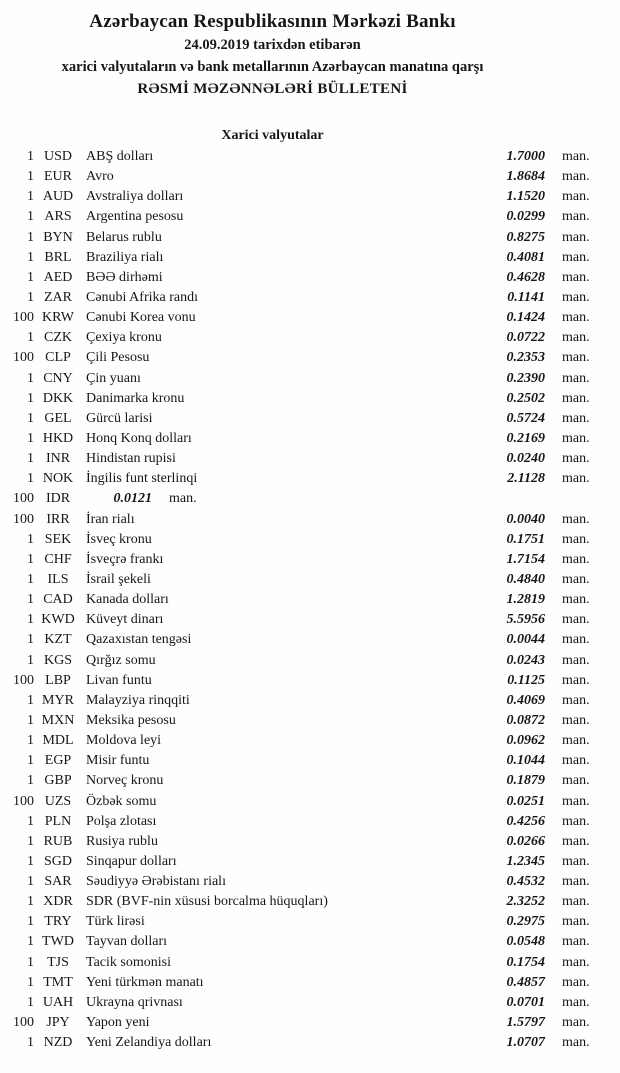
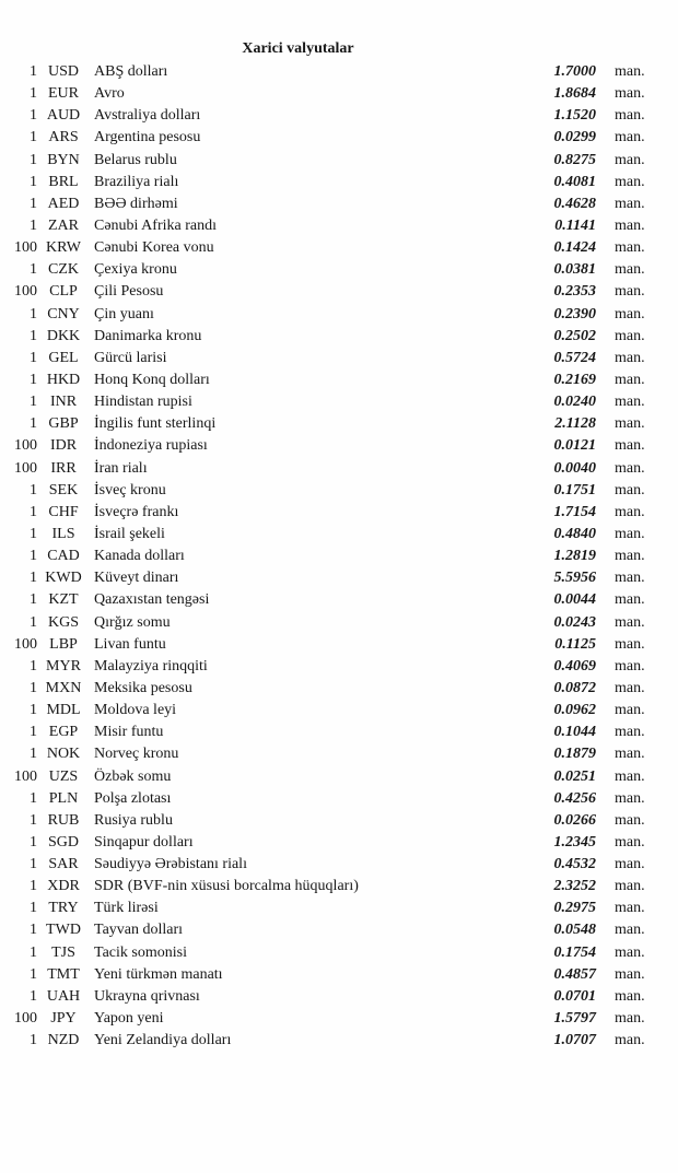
- Azərbaycan Respublikasının Mərkəzi Bankı
- 24.09.2019 tarixdən etibarən
- xarici valyutaların və bank metallarının Azərbaycan manatına qarşı
- RƏSMİ MƏZƏNNƏLƏRİ BÜLLETENİ
  Xarici valyutalar
  1
  USD
  ABŞ dolları
  1.7000
  man.
  1
  EUR
  Avro
  1.8684
  man.
  1
  AUD
  Avstraliya dolları
  1.1520
  man.
  1
  ARS
  Argentina pesosu
  0.0299
  man.
  1
  BYN
  Belarus rublu
  0.8275
  man.
  1
  BRL
  Braziliya rialı
  0.4081
  man.
  1
  AED
  BƏƏ dirhəmi
  0.4628
  man.
  1
  ZAR
  Cənubi Afrika randı
  0.1141
  man.
  100
  KRW
  Cənubi Korea vonu
  0.1424
  man.
  1
  CZK
  Çexiya kronu
- 0.0722
+ 0.0381
  man.
  100
  CLP
  Çili Pesosu
  0.2353
  man.
  1
  CNY
  Çin yuanı
  0.2390
  man.
  1
  DKK
  Danimarka kronu
  0.2502
  man.
  1
  GEL
  Gürcü larisi
  0.5724
  man.
  1
  HKD
  Honq Konq dolları
  0.2169
  man.
  1
  INR
  Hindistan rupisi
  0.0240
  man.
  1
- NOK
+ GBP
  İngilis funt sterlinqi
  2.1128
  man.
  100
  IDR
+ İndoneziya rupiası
  0.0121
  man.
  100
  IRR
  İran rialı
  0.0040
  man.
  1
  SEK
  İsveç kronu
  0.1751
  man.
  1
  CHF
  İsveçrə frankı
  1.7154
  man.
  1
  ILS
  İsrail şekeli
  0.4840
  man.
  1
  CAD
  Kanada dolları
  1.2819
  man.
  1
  KWD
  Küveyt dinarı
  5.5956
  man.
  1
  KZT
  Qazaxıstan tengəsi
  0.0044
  man.
  1
  KGS
  Qırğız somu
  0.0243
  man.
  100
  LBP
  Livan funtu
  0.1125
  man.
  1
  MYR
  Malayziya rinqqiti
  0.4069
  man.
  1
  MXN
  Meksika pesosu
  0.0872
  man.
  1
  MDL
  Moldova leyi
  0.0962
  man.
  1
  EGP
  Misir funtu
  0.1044
  man.
  1
- GBP
+ NOK
  Norveç kronu
  0.1879
  man.
  100
  UZS
  Özbək somu
  0.0251
  man.
  1
  PLN
  Polşa zlotası
  0.4256
  man.
  1
  RUB
  Rusiya rublu
  0.0266
  man.
  1
  SGD
  Sinqapur dolları
  1.2345
  man.
  1
  SAR
  Səudiyyə Ərəbistanı rialı
  0.4532
  man.
  1
  XDR
  SDR (BVF-nin xüsusi borcalma hüquqları)
  2.3252
  man.
  1
  TRY
  Türk lirəsi
  0.2975
  man.
  1
  TWD
  Tayvan dolları
  0.0548
  man.
  1
  TJS
  Tacik somonisi
  0.1754
  man.
  1
  TMT
  Yeni türkmən manatı
  0.4857
  man.
  1
  UAH
  Ukrayna qrivnası
  0.0701
  man.
  100
  JPY
  Yapon yeni
  1.5797
  man.
  1
  NZD
  Yeni Zelandiya dolları
  1.0707
  man.
